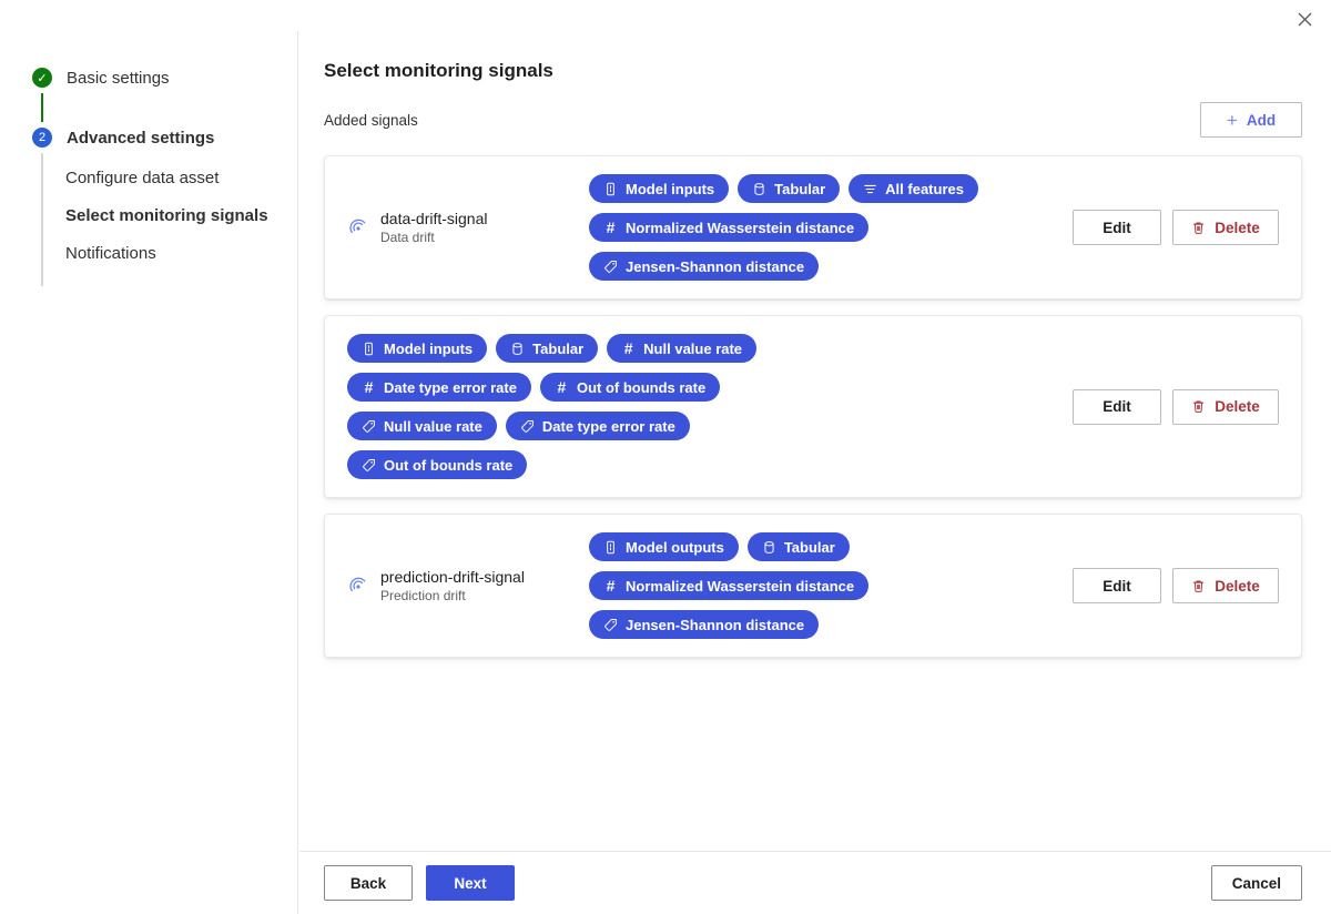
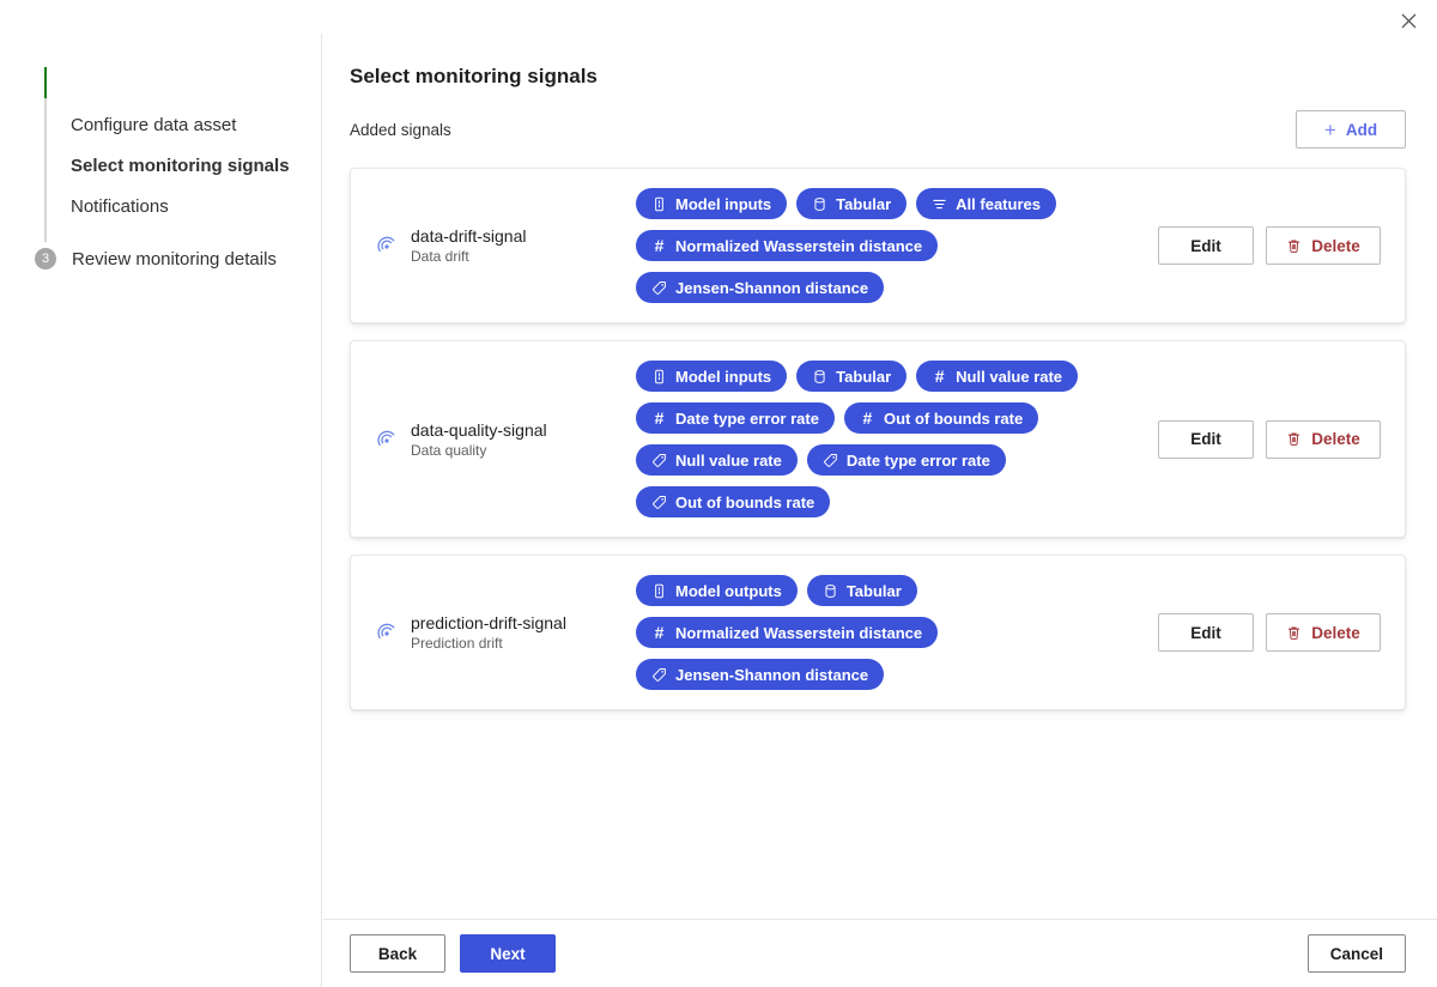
- ✓
- Basic settings
- 2
- Advanced settings
  Configure data asset
  Select monitoring signals
  Notifications
+ 3
+ Review monitoring details
  Select monitoring signals
  Added signals
  +
  Add
  data-drift-signal
  Data drift
  Model inputs
  Tabular
  All features
  #
  Normalized Wasserstein distance
  Jensen-Shannon distance
  Edit
  Delete
+ data-quality-signal
+ Data quality
  Model inputs
  Tabular
  #
  Null value rate
  #
  Date type error rate
  #
  Out of bounds rate
  Null value rate
  Date type error rate
  Out of bounds rate
  Edit
  Delete
  prediction-drift-signal
  Prediction drift
  Model outputs
  Tabular
  #
  Normalized Wasserstein distance
  Jensen-Shannon distance
  Edit
  Delete
  Back
  Next
  Cancel
